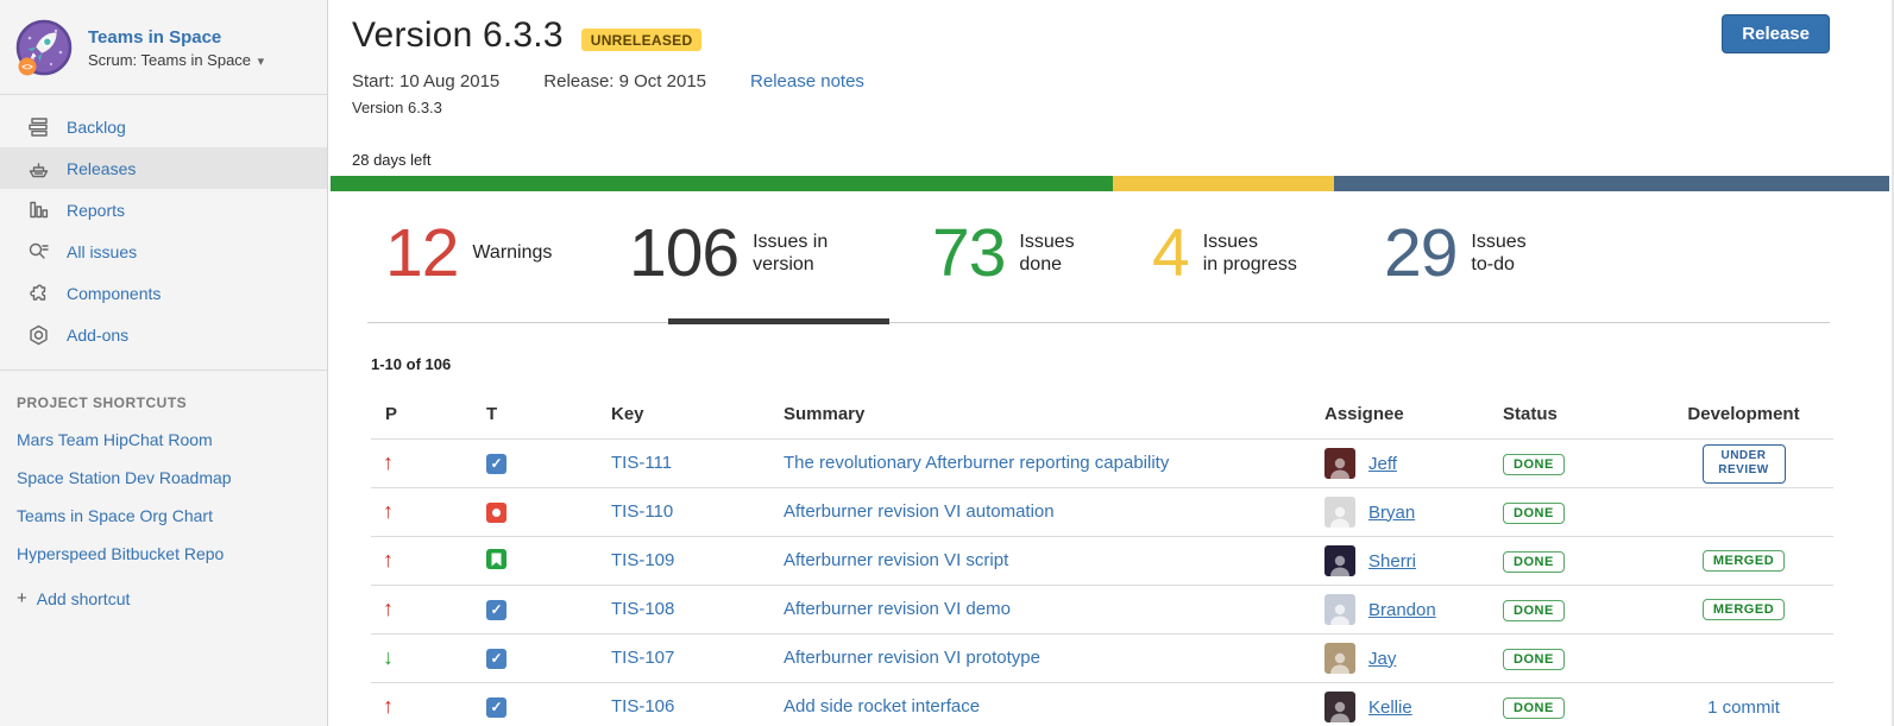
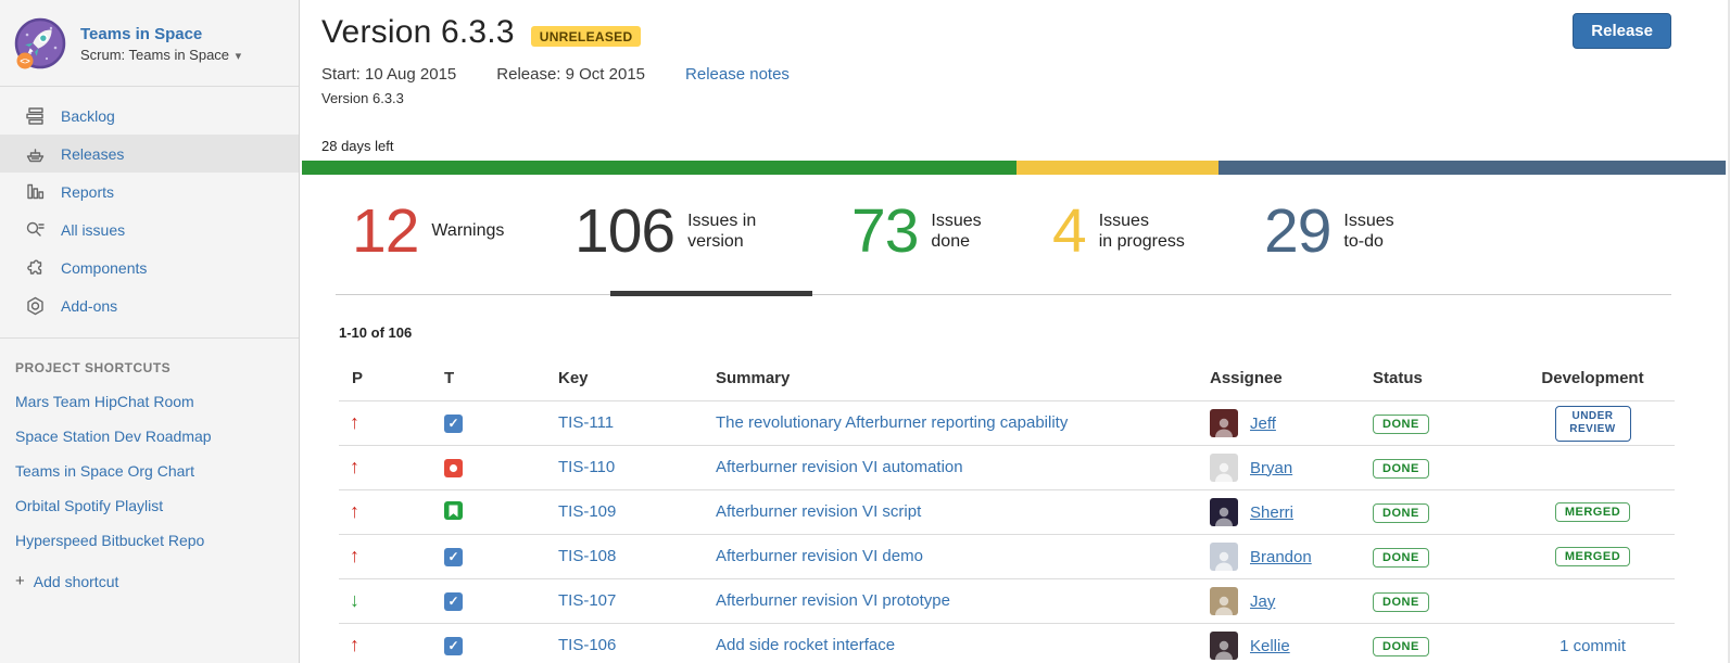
  <>
  Teams in Space
  Scrum: Teams in Space ▾
  Backlog
  Releases
  Reports
  All issues
  Components
  Add-ons
  PROJECT SHORTCUTS
  Mars Team HipChat Room
  Space Station Dev Roadmap
  Teams in Space Org Chart
+ Orbital Spotify Playlist
  Hyperspeed Bitbucket Repo
  +
  Add shortcut
  Version 6.3.3
  UNRELEASED
  Release
  Start: 10 Aug 2015
  Release: 9 Oct 2015
  Release notes
  Version 6.3.3
  28 days left
  12
  Warnings
  106
  Issues in
  version
  73
  Issues
  done
  4
  Issues
  in progress
  29
  Issues
  to-do
  1-10 of 106
  P
  T
  Key
  Summary
  Assignee
  Status
  Development
  ↑
  ✓
  TIS-111
  The revolutionary Afterburner reporting capability
  Jeff
  DONE
  UNDER REVIEW
  ↑
  TIS-110
  Afterburner revision VI automation
  Bryan
  DONE
  ↑
  TIS-109
  Afterburner revision VI script
  Sherri
  DONE
  MERGED
  ↑
  ✓
  TIS-108
  Afterburner revision VI demo
  Brandon
  DONE
  MERGED
  ↓
  ✓
  TIS-107
  Afterburner revision VI prototype
  Jay
  DONE
  ↑
  ✓
  TIS-106
  Add side rocket interface
  Kellie
  DONE
  1 commit
